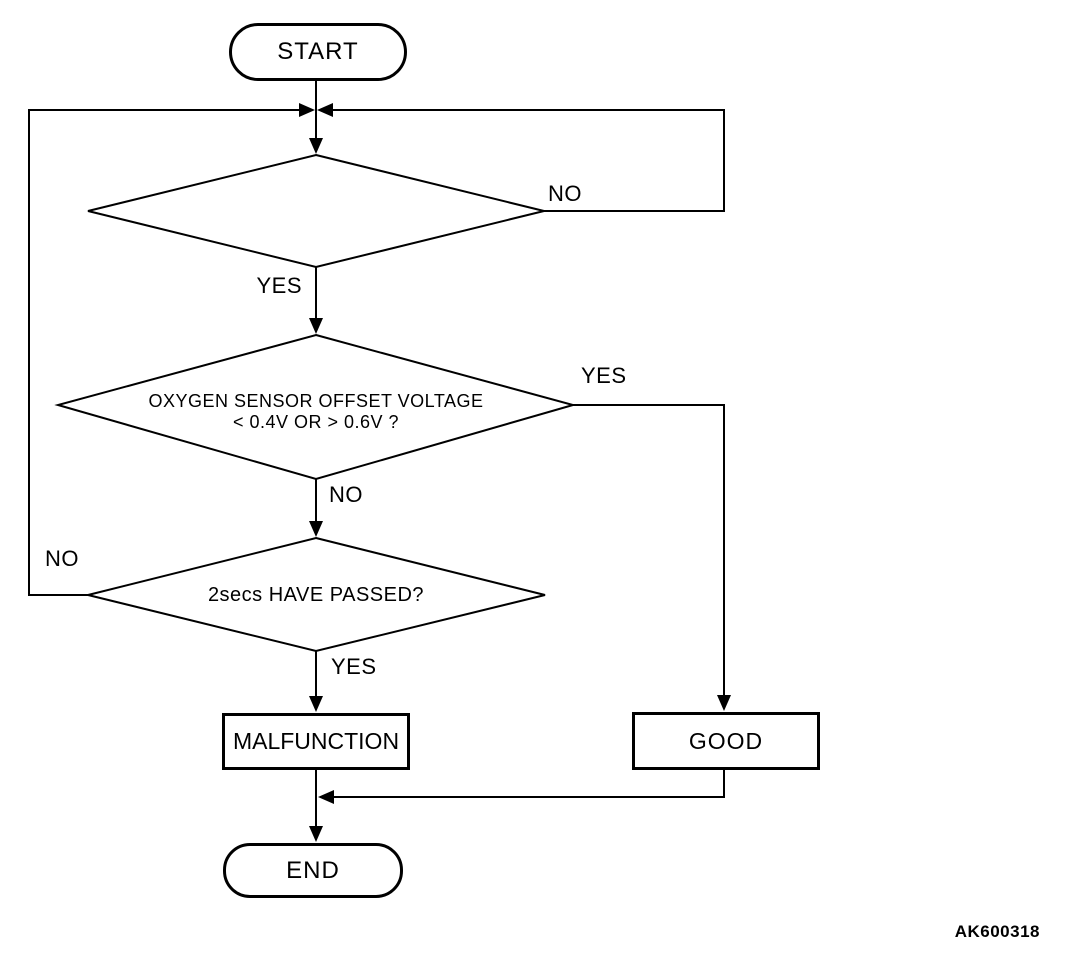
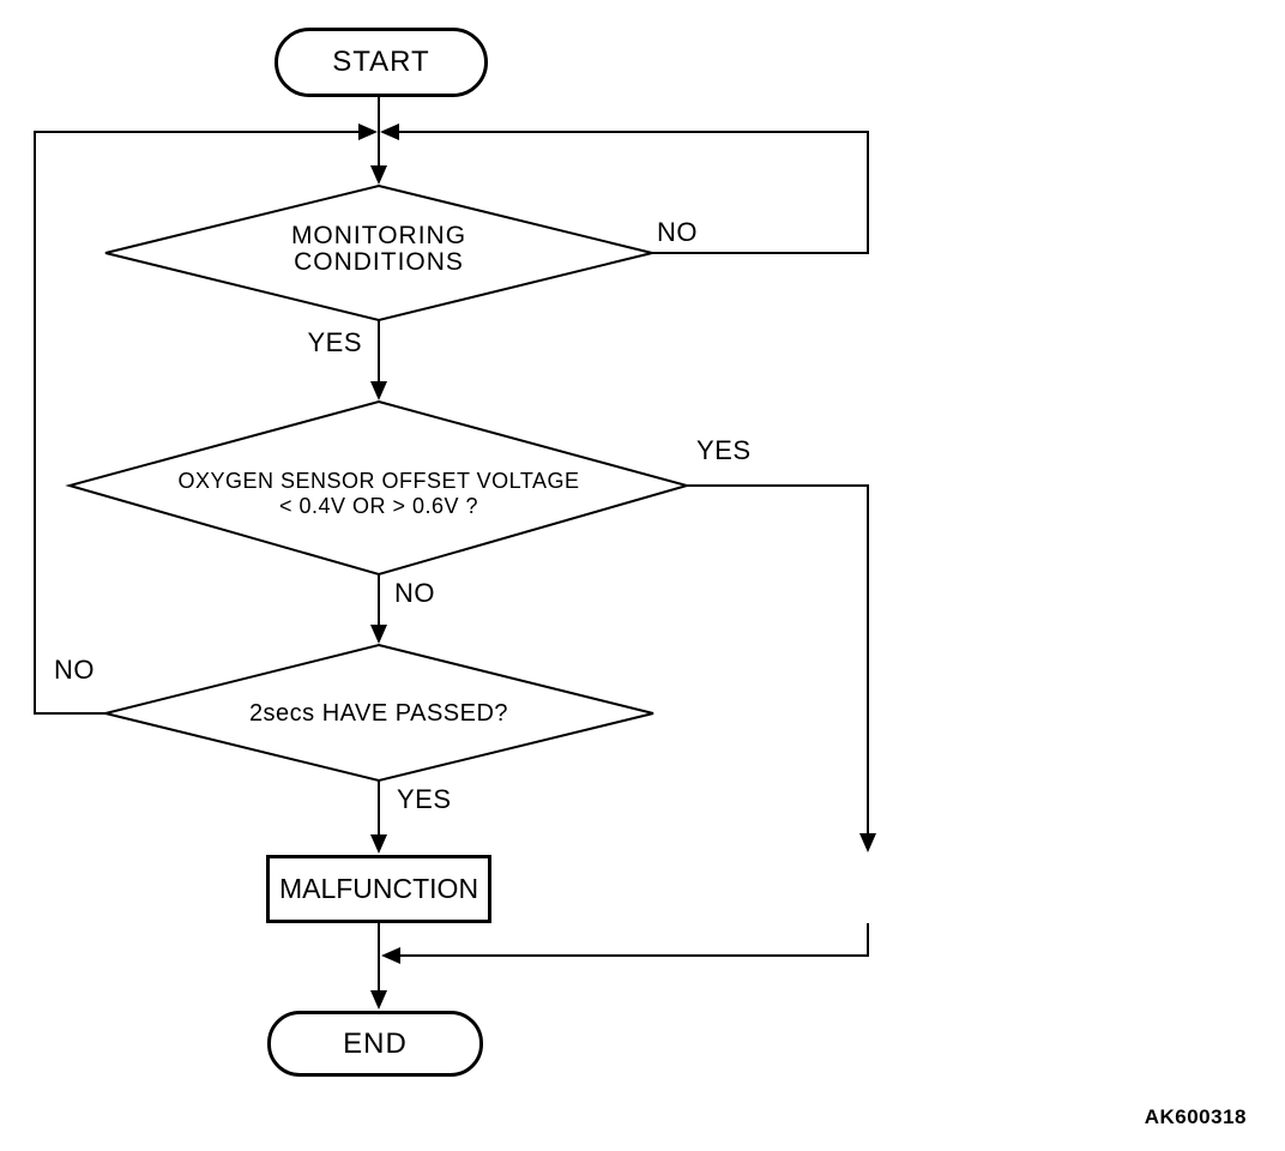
  START
  MALFUNCTION
- GOOD
  END
+ MONITORING
+ CONDITIONS
  OXYGEN SENSOR OFFSET VOLTAGE
  < 0.4V OR > 0.6V ?
  2secs HAVE PASSED?
  NO
  YES
  YES
  NO
  NO
  YES
  AK600318
